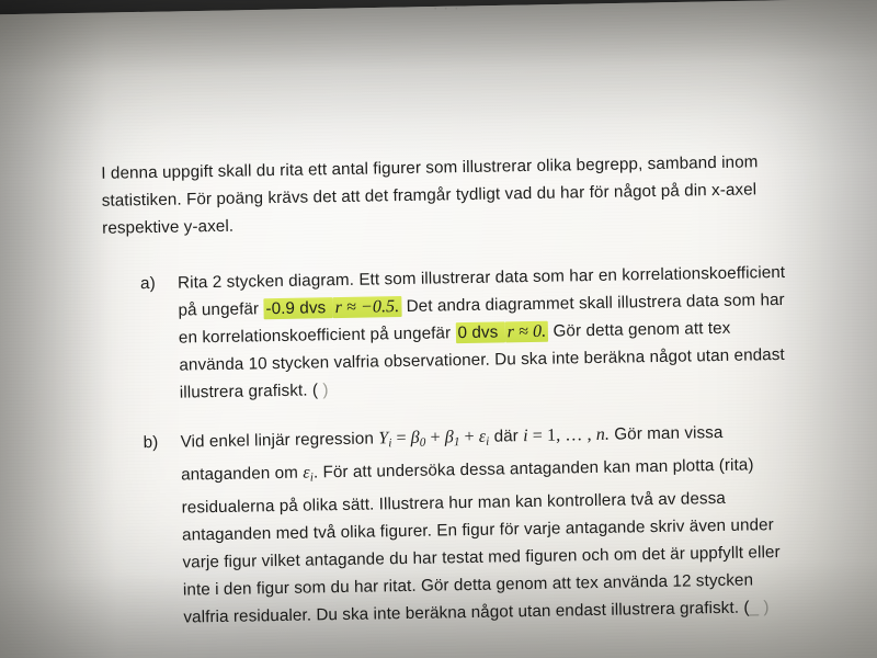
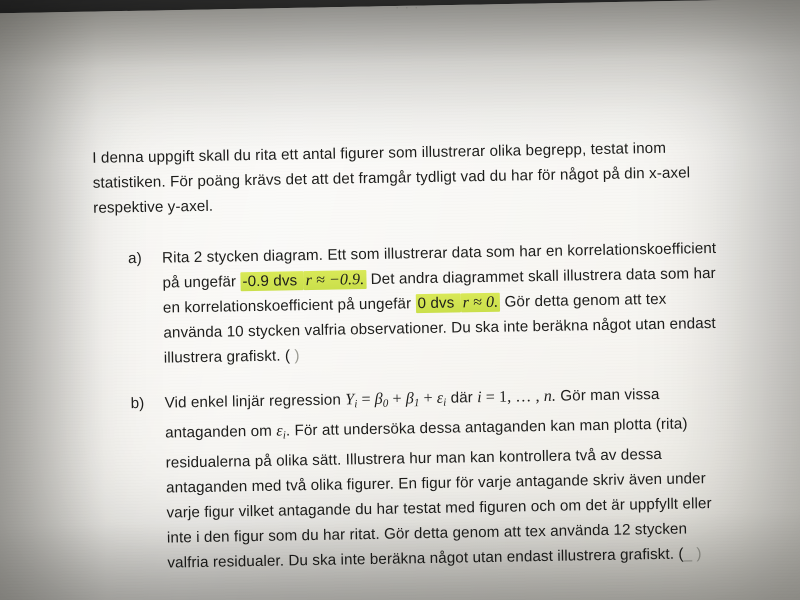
  · · ·
- I denna uppgift skall du rita ett antal figurer som illustrerar olika begrepp, samband inom statistiken. För poäng krävs det att det framgår tydligt vad du har för något på din x-axel respektive y-axel.
+ I denna uppgift skall du rita ett antal figurer som illustrerar olika begrepp, testat inom statistiken. För poäng krävs det att det framgår tydligt vad du har för något på din x-axel respektive y-axel.
  a)
- Rita 2 stycken diagram. Ett som illustrerar data som har en korrelationskoefficient på ungefär -0.9 dvs r ≈ −0.5. Det andra diagrammet skall illustrera data som har en korrelationskoefficient på ungefär 0 dvs r ≈ 0. Gör detta genom att tex använda 10 stycken valfria observationer. Du ska inte beräkna något utan endast illustrera grafiskt. ( )
+ Rita 2 stycken diagram. Ett som illustrerar data som har en korrelationskoefficient på ungefär -0.9 dvs r ≈ −0.9. Det andra diagrammet skall illustrera data som har en korrelationskoefficient på ungefär 0 dvs r ≈ 0. Gör detta genom att tex använda 10 stycken valfria observationer. Du ska inte beräkna något utan endast illustrera grafiskt. ( )
  b)
  Vid enkel linjär regression Yi = β0 + β1 + εi där i = 1, … , n. Gör man vissa antaganden om εi. För att undersöka dessa antaganden kan man plotta (rita) residualerna på olika sätt. Illustrera hur man kan kontrollera två av dessa antaganden med två olika figurer. En figur för varje antagande skriv även under varje figur vilket antagande du har testat med figuren och om det är uppfyllt eller inte i den figur som du har ritat. Gör detta genom att tex använda 12 stycken valfria residualer. Du ska inte beräkna något utan endast illustrera grafiskt. (_ )
